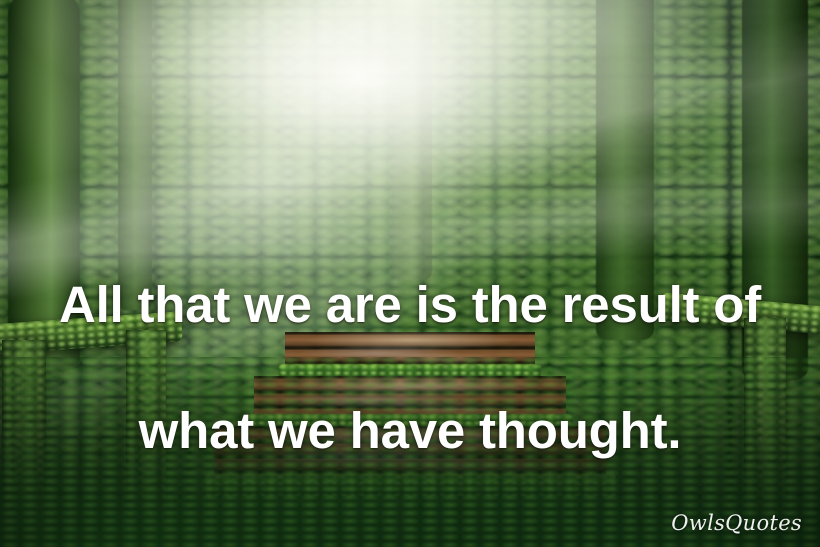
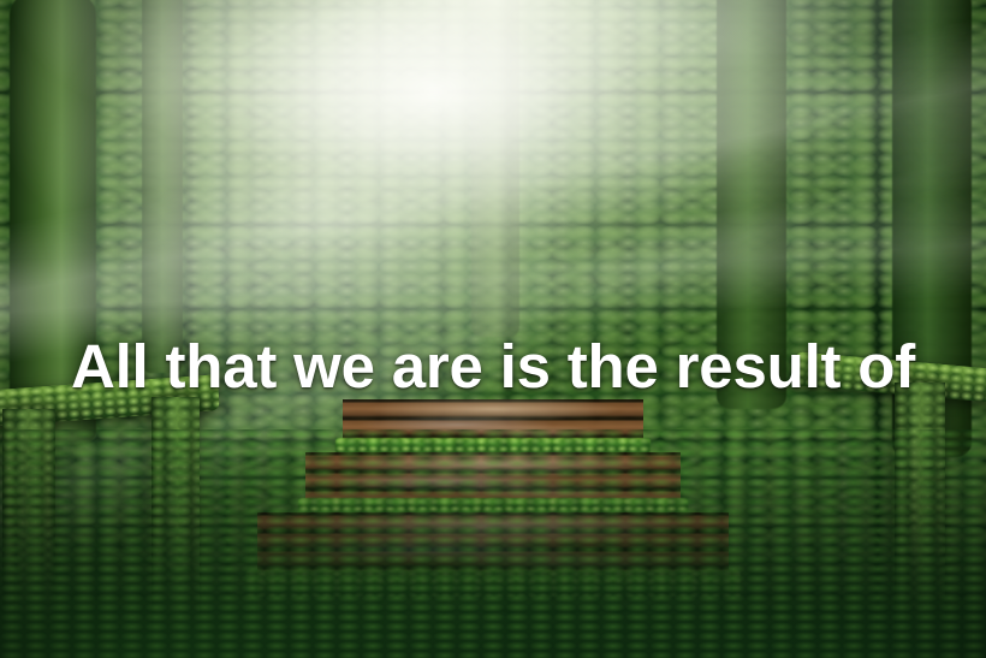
  All that we are is the result of
- what we have thought.
- OwlsQuotes
